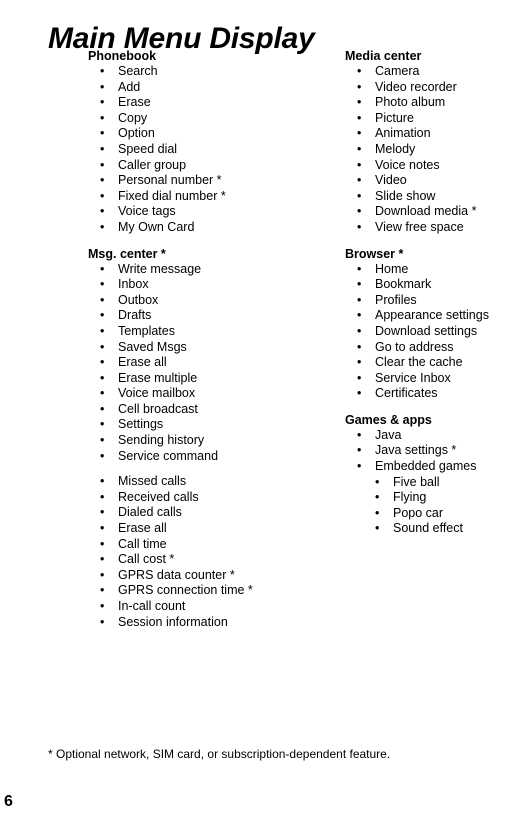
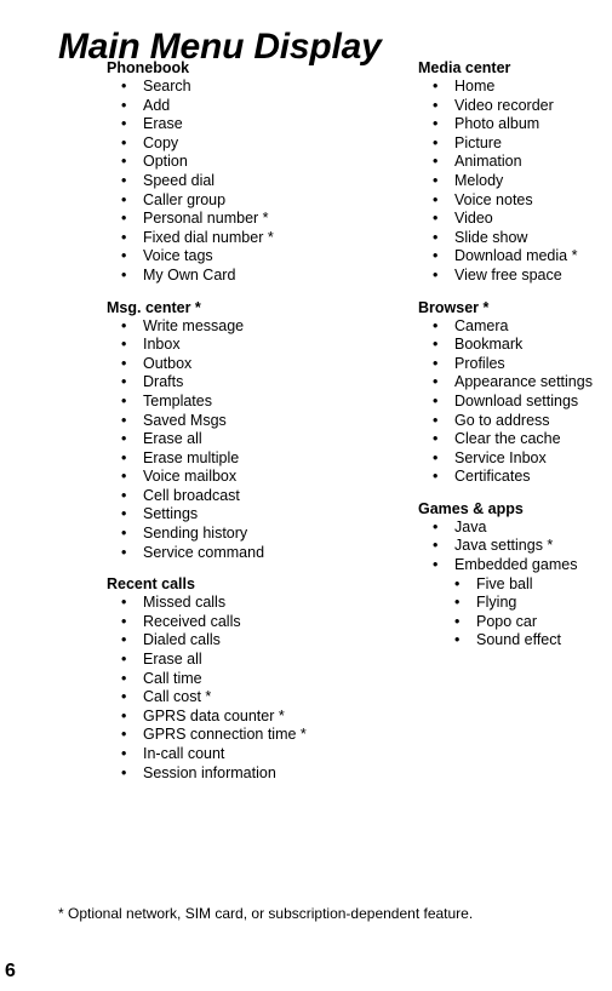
  Main Menu Display
  Phonebook
  •
  Search
  •
  Add
  •
  Erase
  •
  Copy
  •
  Option
  •
  Speed dial
  •
  Caller group
  •
  Personal number *
  •
  Fixed dial number *
  •
  Voice tags
  •
  My Own Card
  Msg. center *
  •
  Write message
  •
  Inbox
  •
  Outbox
  •
  Drafts
  •
  Templates
  •
  Saved Msgs
  •
  Erase all
  •
  Erase multiple
  •
  Voice mailbox
  •
  Cell broadcast
  •
  Settings
  •
  Sending history
  •
  Service command
+ Recent calls
  •
  Missed calls
  •
  Received calls
  •
  Dialed calls
  •
  Erase all
  •
  Call time
  •
  Call cost *
  •
  GPRS data counter *
  •
  GPRS connection time *
  •
  In-call count
  •
  Session information
  Media center
  •
- Camera
+ Home
  •
  Video recorder
  •
  Photo album
  •
  Picture
  •
  Animation
  •
  Melody
  •
  Voice notes
  •
  Video
  •
  Slide show
  •
  Download media *
  •
  View free space
  Browser *
  •
- Home
+ Camera
  •
  Bookmark
  •
  Profiles
  •
  Appearance settings
  •
  Download settings
  •
  Go to address
  •
  Clear the cache
  •
  Service Inbox
  •
  Certificates
  Games & apps
  •
  Java
  •
  Java settings *
  •
  Embedded games
  •
  Five ball
  •
  Flying
  •
  Popo car
  •
  Sound effect
  * Optional network, SIM card, or subscription-dependent feature.
  6
